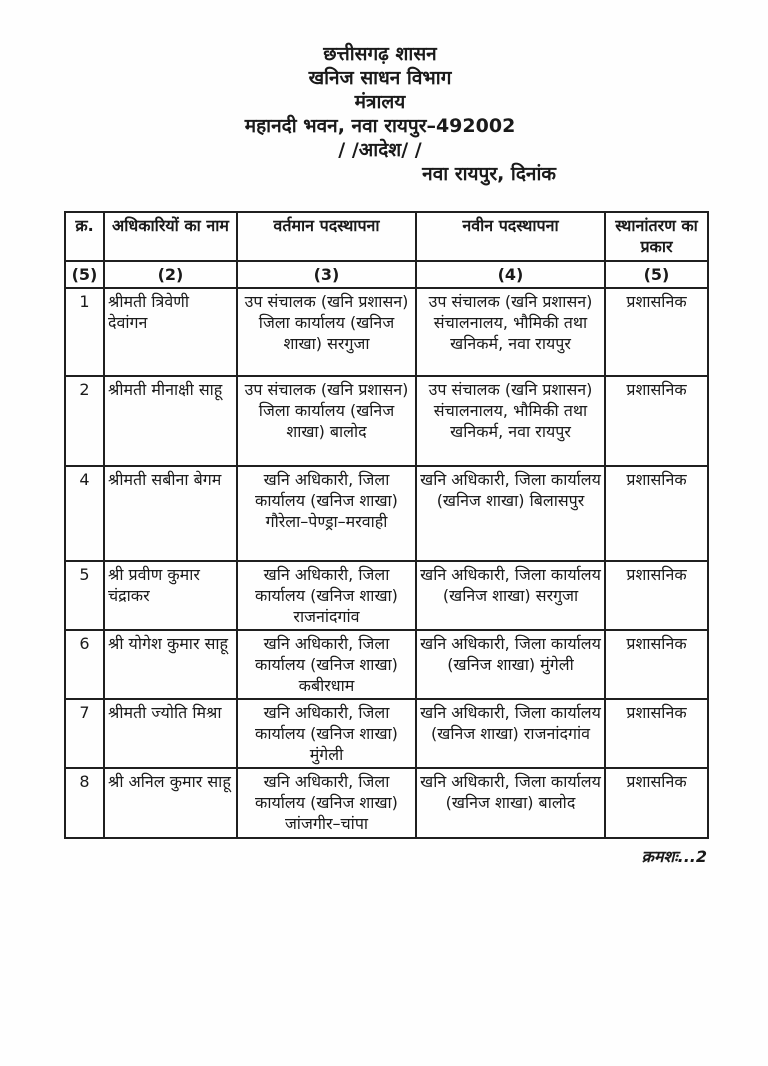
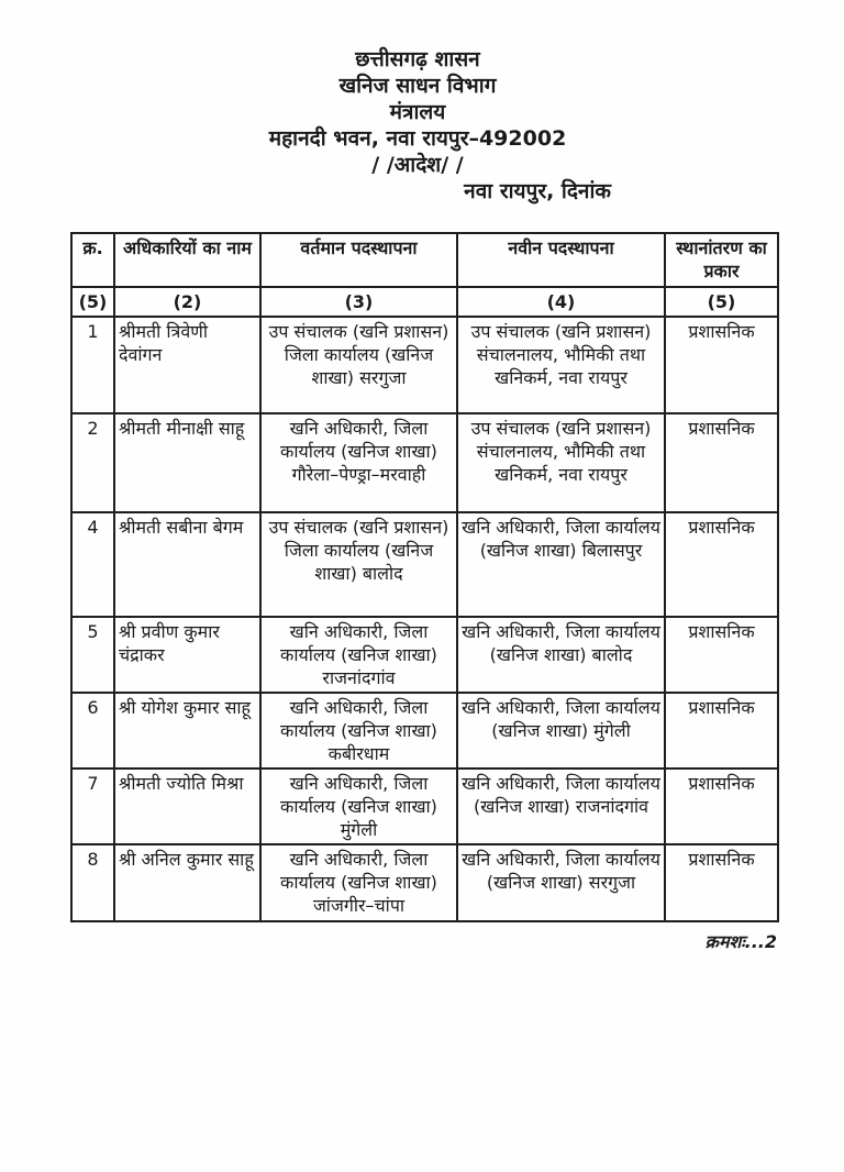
  छत्तीसगढ़ शासन
  खनिज साधन विभाग
  मंत्रालय
  महानदी भवन, नवा रायपुर–492002
  / /आदेश/ /
  नवा रायपुर, दिनांक
  क्र.	अधिकारियों का नाम	वर्तमान पदस्थापना	नवीन पदस्थापना	स्थानांतरण का प्रकार
  (5)	(2)	(3)	(4)	(5)
  1	श्रीमती त्रिवेणी देवांगन	उप संचालक (खनि प्रशासन) जिला कार्यालय (खनिज शाखा) सरगुजा	उप संचालक (खनि प्रशासन) संचालनालय, भौमिकी तथा खनिकर्म, नवा रायपुर	प्रशासनिक
- 2	श्रीमती मीनाक्षी साहू	उप संचालक (खनि प्रशासन) जिला कार्यालय (खनिज शाखा) बालोद	उप संचालक (खनि प्रशासन) संचालनालय, भौमिकी तथा खनिकर्म, नवा रायपुर	प्रशासनिक
+ 2	श्रीमती मीनाक्षी साहू	खनि अधिकारी, जिला कार्यालय (खनिज शाखा) गौरेला–पेण्ड्रा–मरवाही	उप संचालक (खनि प्रशासन) संचालनालय, भौमिकी तथा खनिकर्म, नवा रायपुर	प्रशासनिक
- 4	श्रीमती सबीना बेगम	खनि अधिकारी, जिला कार्यालय (खनिज शाखा) गौरेला–पेण्ड्रा–मरवाही	खनि अधिकारी, जिला कार्यालय (खनिज शाखा) बिलासपुर	प्रशासनिक
+ 4	श्रीमती सबीना बेगम	उप संचालक (खनि प्रशासन) जिला कार्यालय (खनिज शाखा) बालोद	खनि अधिकारी, जिला कार्यालय (खनिज शाखा) बिलासपुर	प्रशासनिक
- 5	श्री प्रवीण कुमार चंद्राकर	खनि अधिकारी, जिला कार्यालय (खनिज शाखा) राजनांदगांव	खनि अधिकारी, जिला कार्यालय (खनिज शाखा) सरगुजा	प्रशासनिक
+ 5	श्री प्रवीण कुमार चंद्राकर	खनि अधिकारी, जिला कार्यालय (खनिज शाखा) राजनांदगांव	खनि अधिकारी, जिला कार्यालय (खनिज शाखा) बालोद	प्रशासनिक
  6	श्री योगेश कुमार साहू	खनि अधिकारी, जिला कार्यालय (खनिज शाखा) कबीरधाम	खनि अधिकारी, जिला कार्यालय (खनिज शाखा) मुंगेली	प्रशासनिक
  7	श्रीमती ज्योति मिश्रा	खनि अधिकारी, जिला कार्यालय (खनिज शाखा) मुंगेली	खनि अधिकारी, जिला कार्यालय (खनिज शाखा) राजनांदगांव	प्रशासनिक
- 8	श्री अनिल कुमार साहू	खनि अधिकारी, जिला कार्यालय (खनिज शाखा) जांजगीर–चांपा	खनि अधिकारी, जिला कार्यालय (खनिज शाखा) बालोद	प्रशासनिक
+ 8	श्री अनिल कुमार साहू	खनि अधिकारी, जिला कार्यालय (खनिज शाखा) जांजगीर–चांपा	खनि अधिकारी, जिला कार्यालय (खनिज शाखा) सरगुजा	प्रशासनिक
  क्रमशः...2
